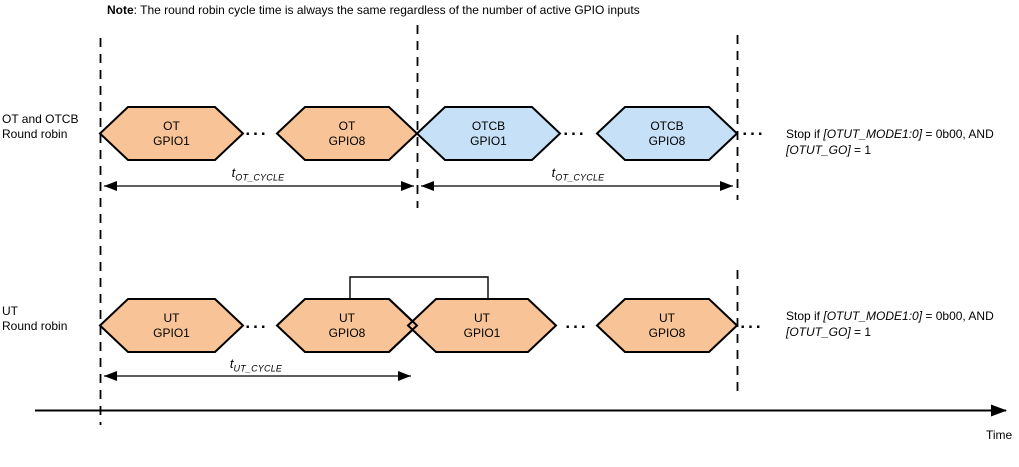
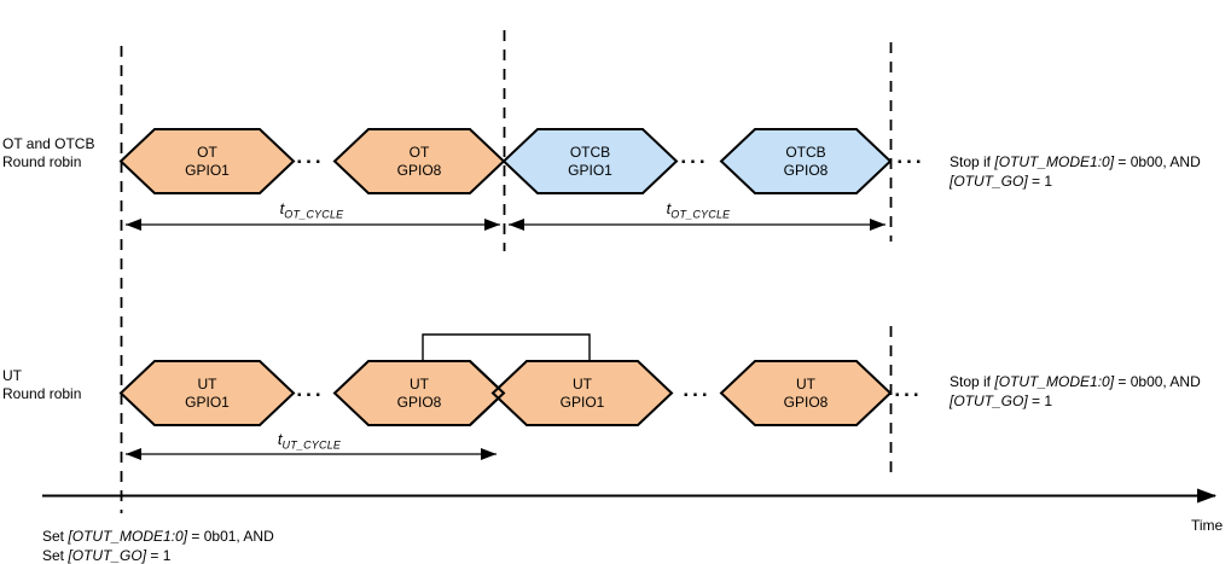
- Note: The round robin cycle time is always the same regardless of the number of active GPIO inputs
  OT and OTCB
  Round robin
  UT
  Round robin
  OT
  GPIO1
  OT
  GPIO8
  OTCB
  GPIO1
  OTCB
  GPIO8
  UT
  GPIO1
  UT
  GPIO8
  UT
  GPIO1
  UT
  GPIO8
  ...
  ...
  ...
  ...
  ...
  ...
  tOT_CYCLE
  tOT_CYCLE
  tUT_CYCLE
  Stop if [OTUT_MODE1:0] = 0b00, AND
  [OTUT_GO] = 1
  Stop if [OTUT_MODE1:0] = 0b00, AND
  [OTUT_GO] = 1
+ Set [OTUT_MODE1:0] = 0b01, AND
+ Set [OTUT_GO] = 1
  Time
